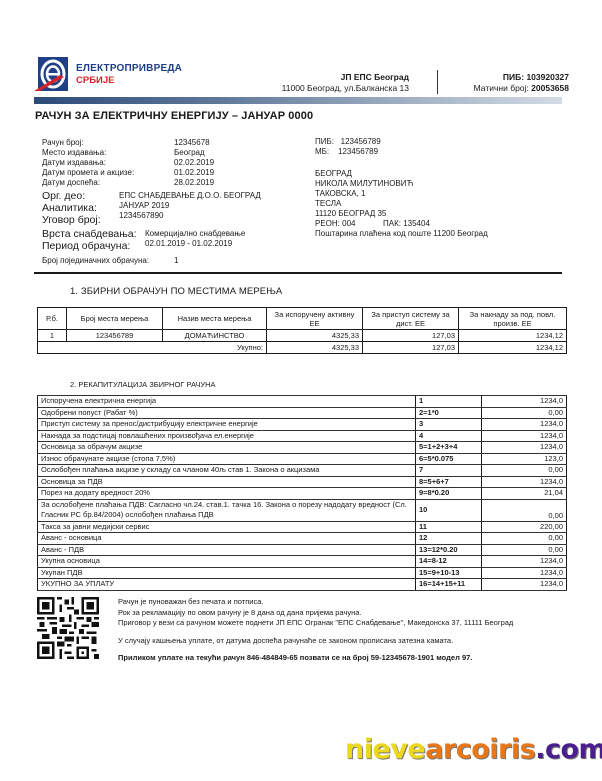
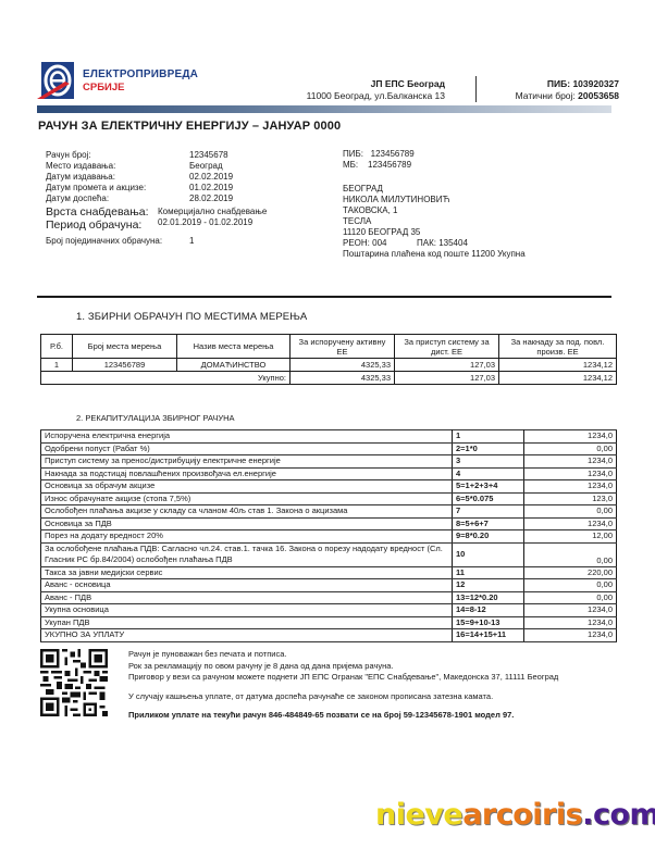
  ЕЛЕКТРОПРИВРЕДА
  СРБИЈЕ
  ЈП ЕПС Београд
  11000 Београд, ул.Балканска 13
  ПИБ: 103920327
  Матични број: 20053658
  РАЧУН ЗА ЕЛЕКТРИЧНУ ЕНЕРГИЈУ – ЈАНУАР 0000
  Рачун број:
  12345678
  Место издавања:
  Београд
  Датум издавања:
  02.02.2019
  Датум промета и акцизе:
  01.02.2019
  Датум доспећа:
  28.02.2019
- Орг. део:
- Аналитика:
- Уговор број:
- ЕПС СНАБДЕВАЊЕ Д.О.О. БЕОГРАД
- ЈАНУАР 2019
- 1234567890
  Врста снабдевања:
  Период обрачуна:
  Комерцијално снабдевање
  02.01.2019 - 01.02.2019
  Број појединачних обрачуна:
  1
  ПИБ: 123456789
  МБ: 123456789
  БЕОГРАД
  НИКОЛА МИЛУТИНОВИЋ
  ТАКОВСКА, 1
  ТЕСЛА
  11120 БЕОГРАД 35
  РЕОН: 004
  ПАК: 135404
- Поштарина плаћена код поште 11200 Београд
+ Поштарина плаћена код поште 11200 Укупна
  1. ЗБИРНИ ОБРАЧУН ПО МЕСТИМА МЕРЕЊА
  Р.б.	Број места мерења	Назив места мерења	За испоручену активну ЕЕ	За приступ систему за дист. ЕЕ	За накнаду за под. повл. произв. ЕЕ
  1	123456789	ДОМАЋИНСТВО	4325,33	127,03	1234,12
  Укупно:	4325,33	127,03	1234,12
  2. РЕКАПИТУЛАЦИЈА ЗБИРНОГ РАЧУНА
  Испоручена електрична енергија	1	1234,0
  Одобрени попуст (Рабат %)	2=1*0	0,00
  Приступ систему за пренос/дистрибуцију електричне енергије	3	1234,0
  Накнада за подстицај повлашћених произвођача ел.енергије	4	1234,0
  Основица за обрачум акцизе	5=1+2+3+4	1234,0
  Износ обрачунате акцизе (стопа 7,5%)	6=5*0.075	123,0
  Ослобођен плаћања акцизе у складу са чланом 40љ став 1. Закона о акцизама	7	0,00
  Основица за ПДВ	8=5+6+7	1234,0
- Порез на додату вредност 20%	9=8*0.20	21,04
+ Порез на додату вредност 20%	9=8*0.20	12,00
  За ослобођене плаћања ПДВ: Сагласно чл.24. став.1. тачка 16. Закона о порезу надодату вредност (Сл. Гласник РС бр.84/2004) ослобођен плаћања ПДВ	10	0,00
  Такса за јавни медијски сервис	11	220,00
  Аванс - основица	12	0,00
  Аванс - ПДВ	13=12*0.20	0,00
  Укупна основица	14=8-12	1234,0
  Укупан ПДВ	15=9+10-13	1234,0
  УКУПНО ЗА УПЛАТУ	16=14+15+11	1234,0
  Рачун је пуноважан без печата и потписа.
  Рок за рекламацију по овом рачуну је 8 дана од дана пријема рачуна.
  Приговор у вези са рачуном можете поднети ЈП ЕПС Огранак "ЕПС Снабдевање", Македонска 37, 11111 Београд
  У случају кашњења уплате, от датума доспећа рачунаће се законом прописана затезна камата.
  Приликом уплате на текући рачун 846-484849-65 позвати се на број 59-12345678-1901 модел 97.
  nievearcoiris.com
